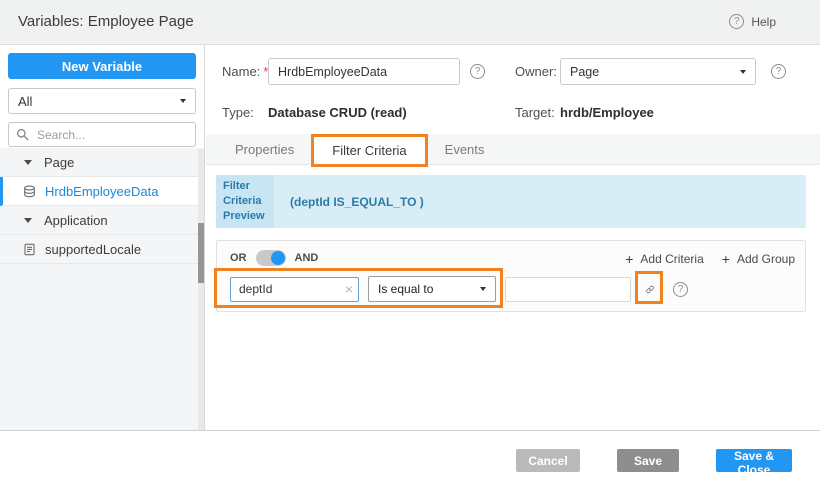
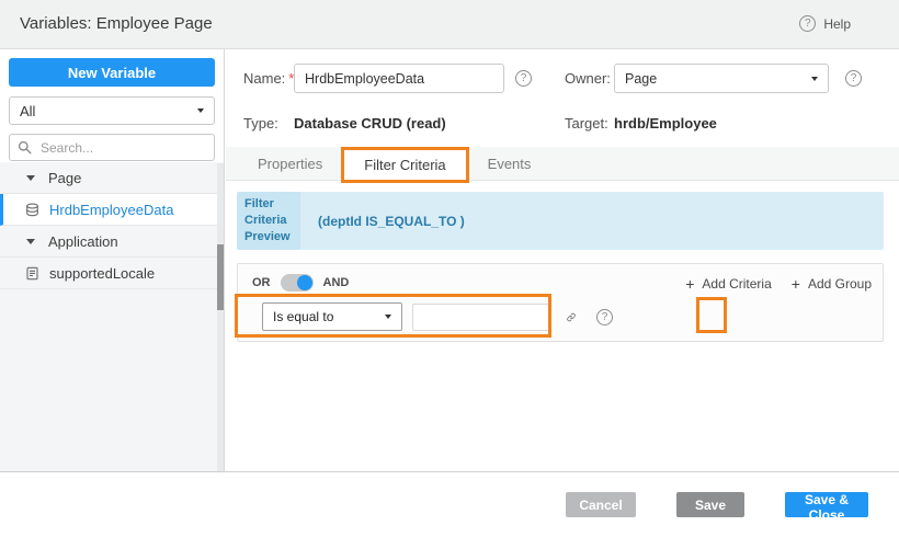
  Variables: Employee Page
  ?
  Help
  New Variable
  All
  Search...
  Page
  HrdbEmployeeData
  Application
  supportedLocale
  Name: *
  HrdbEmployeeData
  ?
  Owner:
  Page
  ?
  Type:
  Database CRUD (read)
  Target:
  hrdb/Employee
  Properties
  Filter Criteria
  Events
  Filter Criteria Preview
  (deptId IS_EQUAL_TO )
  OR
  AND
  +
  Add Criteria
  +
  Add Group
- deptId
- ×
  Is equal to
  ?
  Cancel
  Save
  Save & Close
